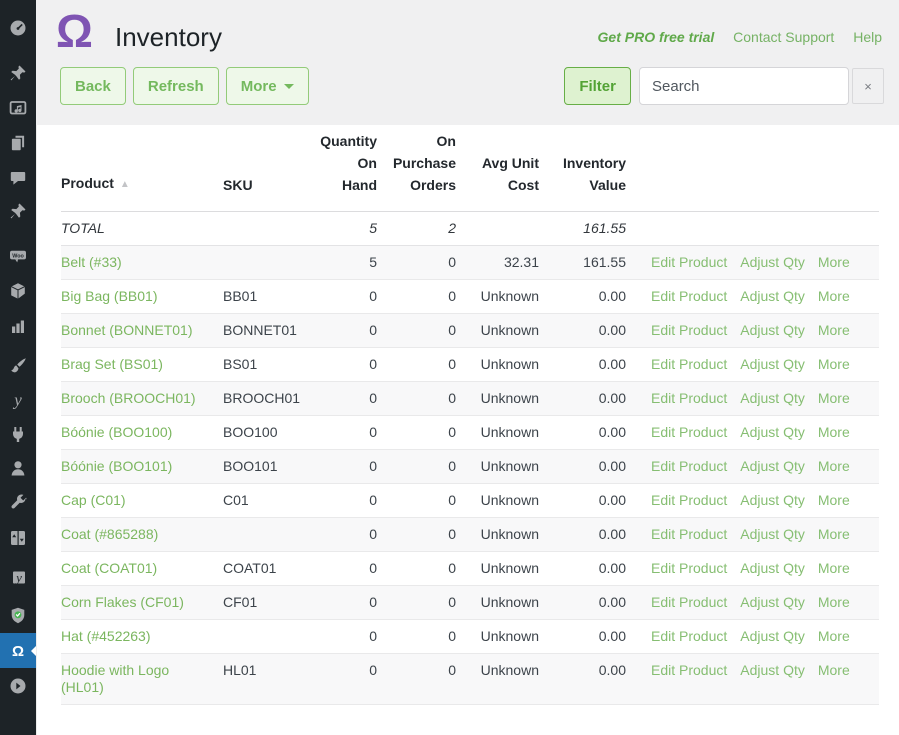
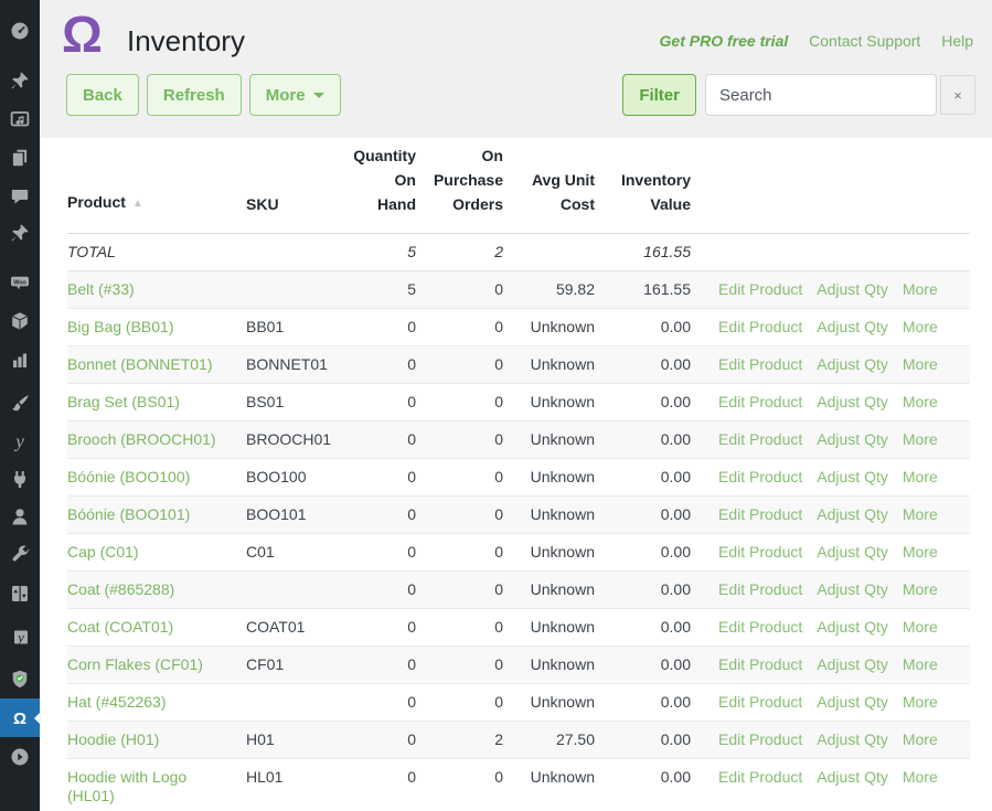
  y
  y
  Ω
  Ω
  Inventory
  Get PRO free trial Contact Support Help
  Back
  Refresh
  More
  Filter
  Search
  ×
  Product ▲	SKU	Quantity On Hand	On Purchase Orders	Avg Unit Cost	Inventory Value
  TOTAL		5	2		161.55
- Belt (#33)		5	0	32.31	161.55	Edit Product Adjust Qty More
+ Belt (#33)		5	0	59.82	161.55	Edit Product Adjust Qty More
  Big Bag (BB01)	BB01	0	0	Unknown	0.00	Edit Product Adjust Qty More
  Bonnet (BONNET01)	BONNET01	0	0	Unknown	0.00	Edit Product Adjust Qty More
  Brag Set (BS01)	BS01	0	0	Unknown	0.00	Edit Product Adjust Qty More
  Brooch (BROOCH01)	BROOCH01	0	0	Unknown	0.00	Edit Product Adjust Qty More
  Bóónie (BOO100)	BOO100	0	0	Unknown	0.00	Edit Product Adjust Qty More
  Bóónie (BOO101)	BOO101	0	0	Unknown	0.00	Edit Product Adjust Qty More
  Cap (C01)	C01	0	0	Unknown	0.00	Edit Product Adjust Qty More
  Coat (#865288)		0	0	Unknown	0.00	Edit Product Adjust Qty More
  Coat (COAT01)	COAT01	0	0	Unknown	0.00	Edit Product Adjust Qty More
  Corn Flakes (CF01)	CF01	0	0	Unknown	0.00	Edit Product Adjust Qty More
  Hat (#452263)		0	0	Unknown	0.00	Edit Product Adjust Qty More
+ Hoodie (H01)	H01	0	2	27.50	0.00	Edit Product Adjust Qty More
  Hoodie with Logo (HL01)	HL01	0	0	Unknown	0.00	Edit Product Adjust Qty More
